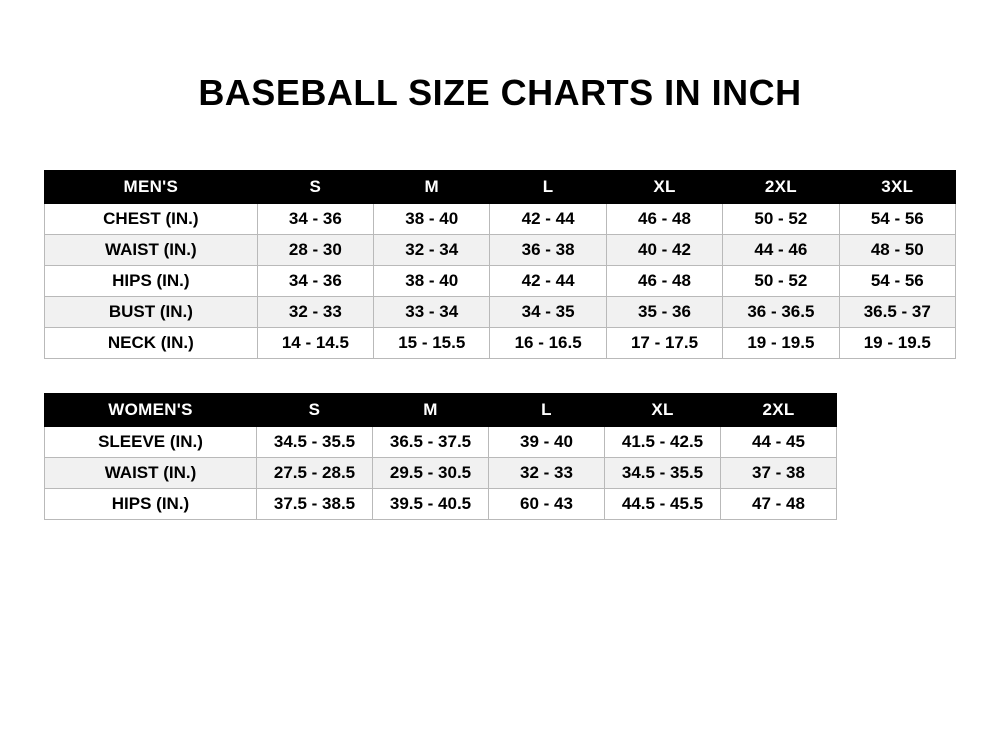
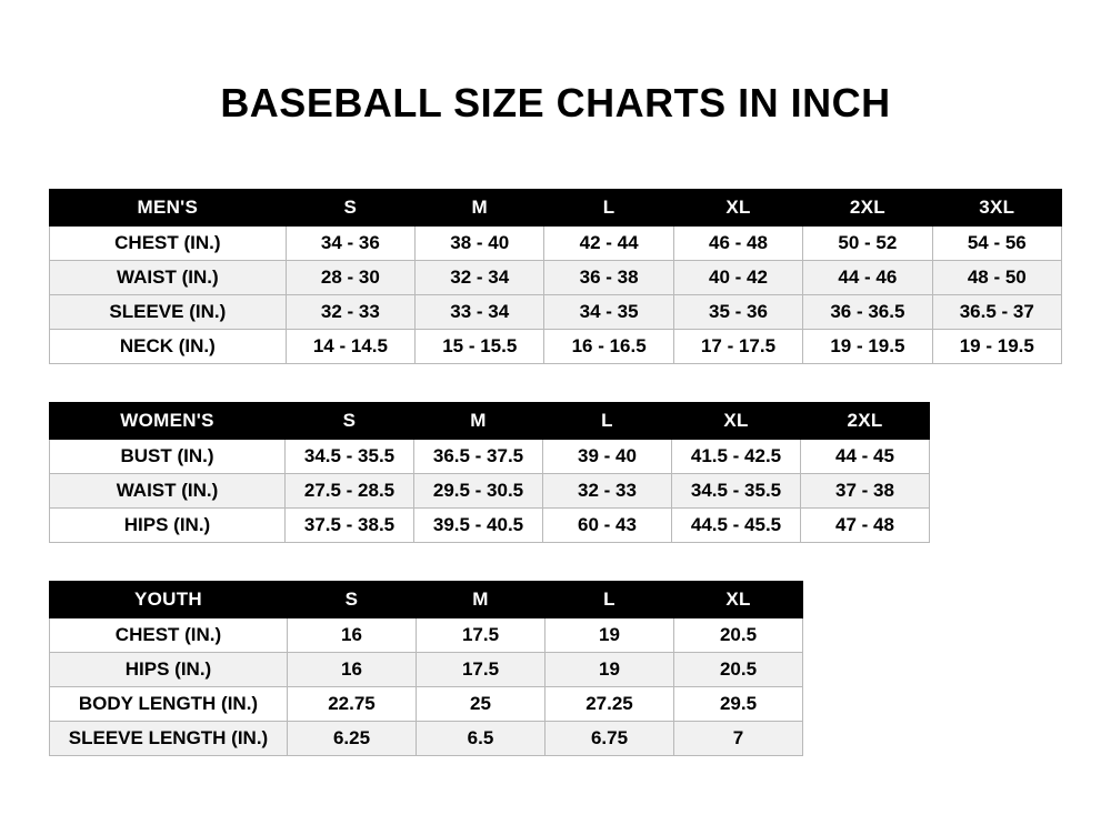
  BASEBALL SIZE CHARTS IN INCH
  MEN'S	S	M	L	XL	2XL	3XL
  CHEST (IN.)	34 - 36	38 - 40	42 - 44	46 - 48	50 - 52	54 - 56
  WAIST (IN.)	28 - 30	32 - 34	36 - 38	40 - 42	44 - 46	48 - 50
- HIPS (IN.)	34 - 36	38 - 40	42 - 44	46 - 48	50 - 52	54 - 56
- BUST (IN.)	32 - 33	33 - 34	34 - 35	35 - 36	36 - 36.5	36.5 - 37
+ SLEEVE (IN.)	32 - 33	33 - 34	34 - 35	35 - 36	36 - 36.5	36.5 - 37
  NECK (IN.)	14 - 14.5	15 - 15.5	16 - 16.5	17 - 17.5	19 - 19.5	19 - 19.5
  WOMEN'S	S	M	L	XL	2XL
- SLEEVE (IN.)	34.5 - 35.5	36.5 - 37.5	39 - 40	41.5 - 42.5	44 - 45
+ BUST (IN.)	34.5 - 35.5	36.5 - 37.5	39 - 40	41.5 - 42.5	44 - 45
  WAIST (IN.)	27.5 - 28.5	29.5 - 30.5	32 - 33	34.5 - 35.5	37 - 38
  HIPS (IN.)	37.5 - 38.5	39.5 - 40.5	60 - 43	44.5 - 45.5	47 - 48
+ YOUTH	S	M	L	XL
+ CHEST (IN.)	16	17.5	19	20.5
+ HIPS (IN.)	16	17.5	19	20.5
+ BODY LENGTH (IN.)	22.75	25	27.25	29.5
+ SLEEVE LENGTH (IN.)	6.25	6.5	6.75	7
